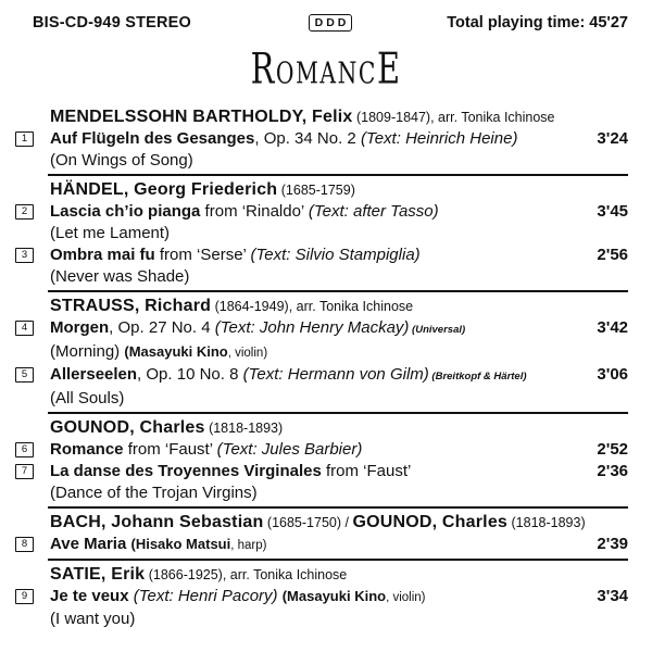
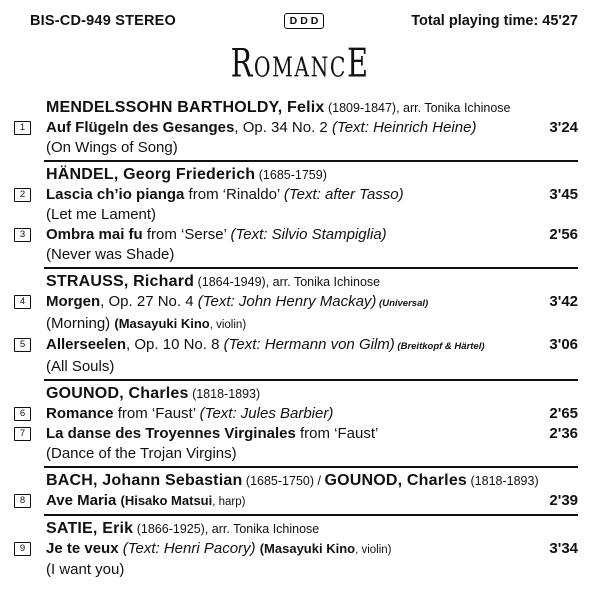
  BIS-CD-949 STEREO
  DDD
  Total playing time: 45'27
  ROMANCE
  MENDELSSOHN BARTHOLDY, Felix (1809-1847), arr. Tonika Ichinose
  1
  Auf Flügeln des Gesanges, Op. 34 No. 2 (Text: Heinrich Heine)
  3'24
  (On Wings of Song)
  HÄNDEL, Georg Friederich (1685-1759)
  2
  Lascia ch’io pianga from ‘Rinaldo’ (Text: after Tasso)
  3'45
  (Let me Lament)
  3
  Ombra mai fu from ‘Serse’ (Text: Silvio Stampiglia)
  2'56
  (Never was Shade)
  STRAUSS, Richard (1864-1949), arr. Tonika Ichinose
  4
  Morgen, Op. 27 No. 4 (Text: John Henry Mackay) (Universal)
  3'42
  (Morning) (Masayuki Kino, violin)
  5
  Allerseelen, Op. 10 No. 8 (Text: Hermann von Gilm) (Breitkopf & Härtel)
  3'06
  (All Souls)
  GOUNOD, Charles (1818-1893)
  6
  Romance from ‘Faust’ (Text: Jules Barbier)
- 2'52
+ 2'65
  7
  La danse des Troyennes Virginales from ‘Faust’
  2'36
  (Dance of the Trojan Virgins)
  BACH, Johann Sebastian (1685-1750) / GOUNOD, Charles (1818-1893)
  8
  Ave Maria (Hisako Matsui, harp)
  2'39
  SATIE, Erik (1866-1925), arr. Tonika Ichinose
  9
  Je te veux (Text: Henri Pacory) (Masayuki Kino, violin)
  3'34
  (I want you)
